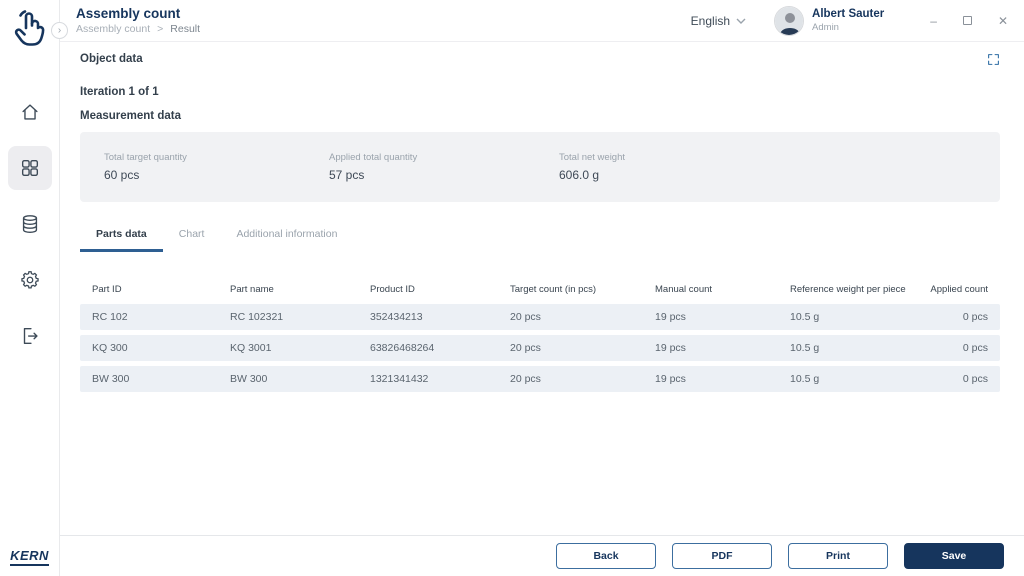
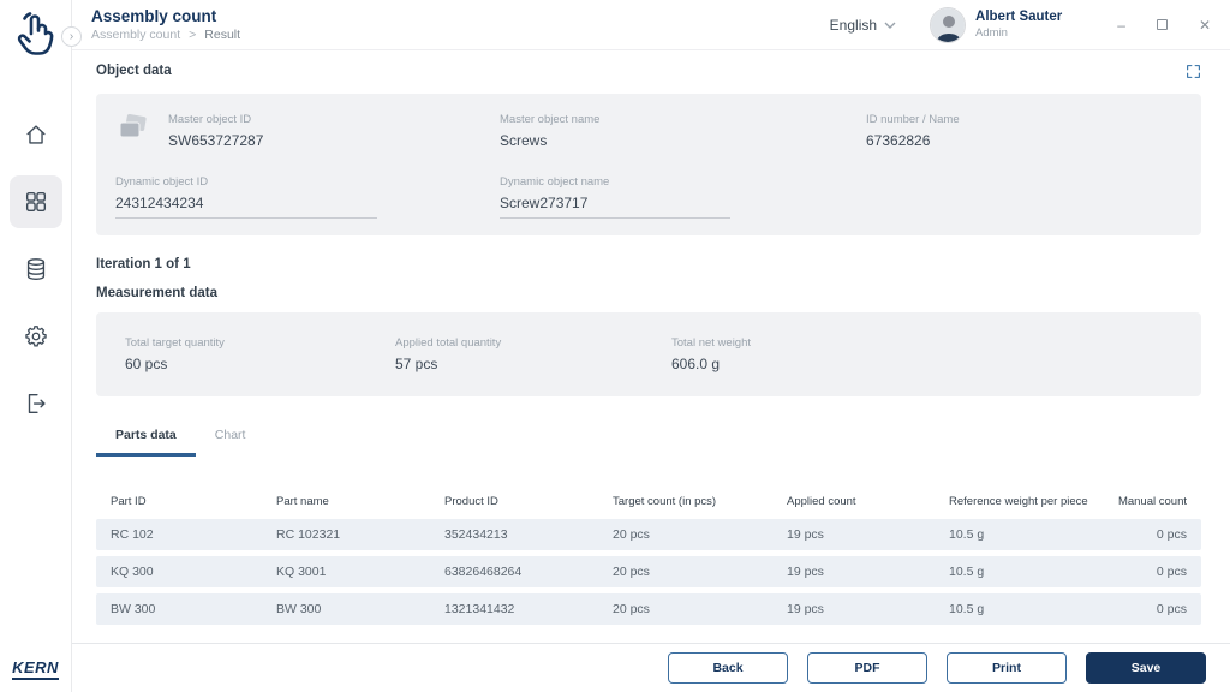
  KERN
  ›
  Assembly count
  Assembly count
  >
  Result
  English
  Albert Sauter
  Admin
  –
  ✕
  Object data
+ Master object ID
+ SW653727287
+ Master object name
+ Screws
+ ID number / Name
+ 67362826
+ Dynamic object ID
+ 24312434234
+ Dynamic object name
+ Screw273717
  Iteration 1 of 1
  Measurement data
  Total target quantity
  60 pcs
  Applied total quantity
  57 pcs
  Total net weight
  606.0 g
  Parts data
  Chart
- Additional information
  Part ID
  Part name
  Product ID
  Target count (in pcs)
- Manual count
+ Applied count
  Reference weight per piece
- Applied count
+ Manual count
  RC 102
  RC 102321
  352434213
  20 pcs
  19 pcs
  10.5 g
  0 pcs
  KQ 300
  KQ 3001
  63826468264
  20 pcs
  19 pcs
  10.5 g
  0 pcs
  BW 300
  BW 300
  1321341432
  20 pcs
  19 pcs
  10.5 g
  0 pcs
  Back
  PDF
  Print
  Save
